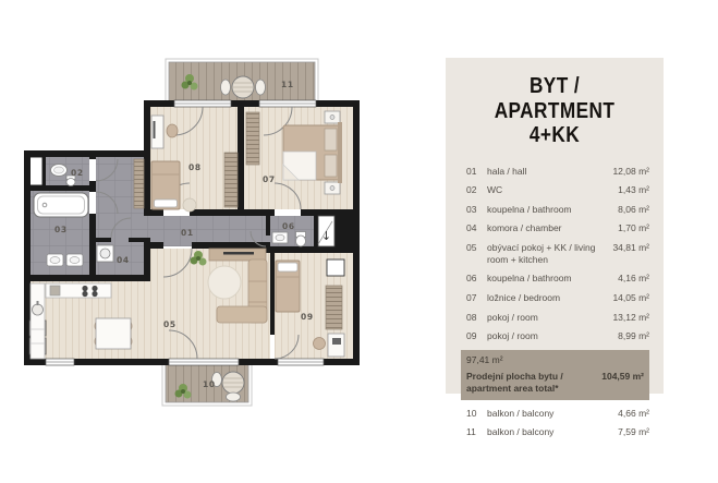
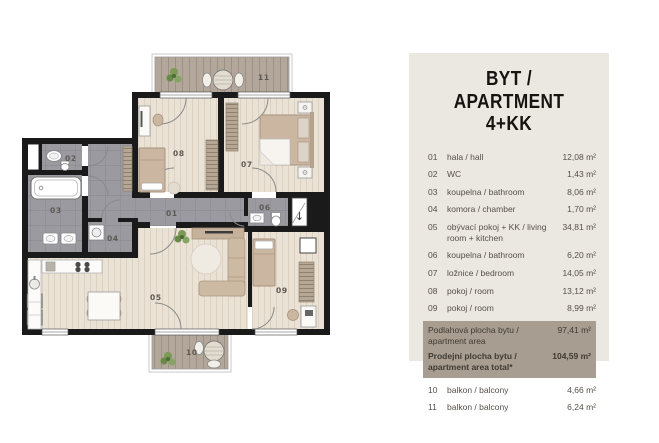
  ↓
  01
  02
  03
  04
  05
  06
  07
  08
  09
  10
  11
  BYT / APARTMENT
  4+KK
  01
  hala / hall
  12,08 m²
  02
  WC
  1,43 m²
  03
  koupelna / bathroom
  8,06 m²
  04
  komora / chamber
  1,70 m²
  05
  obývací pokoj + KK / living room + kitchen
  34,81 m²
  06
  koupelna / bathroom
- 4,16 m²
+ 6,20 m²
  07
  ložnice / bedroom
  14,05 m²
  08
  pokoj / room
  13,12 m²
  09
  pokoj / room
  8,99 m²
+ Podlahová plocha bytu / apartment area
  97,41 m²
  Prodejní plocha bytu / apartment area total*
  104,59 m²
  10
  balkon / balcony
  4,66 m²
  11
  balkon / balcony
- 7,59 m²
+ 6,24 m²
